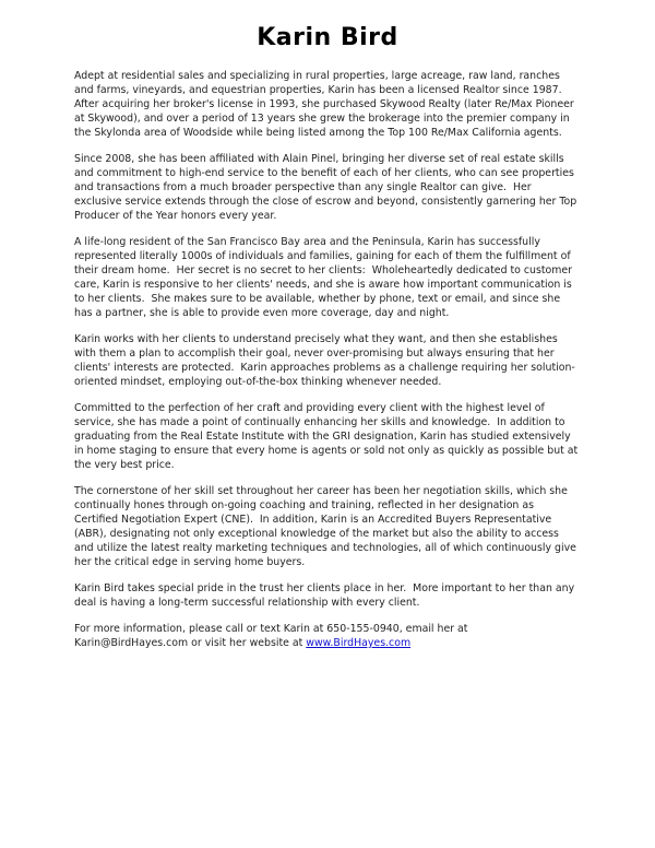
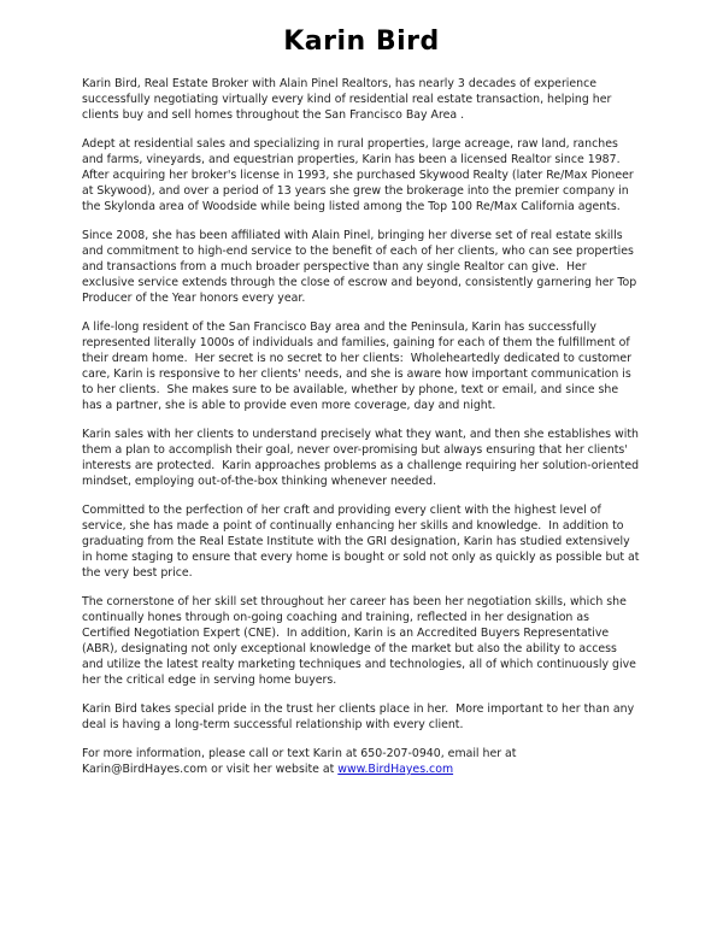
  Karin Bird
+ Karin Bird, Real Estate Broker with Alain Pinel Realtors, has nearly 3 decades of experience successfully negotiating virtually every kind of residential real estate transaction, helping her clients buy and sell homes throughout the San Francisco Bay Area .
  Adept at residential sales and specializing in rural properties, large acreage, raw land, ranches and farms, vineyards, and equestrian properties, Karin has been a licensed Realtor since 1987. After acquiring her broker's license in 1993, she purchased Skywood Realty (later Re/Max Pioneer at Skywood), and over a period of 13 years she grew the brokerage into the premier company in the Skylonda area of Woodside while being listed among the Top 100 Re/Max California agents.
  Since 2008, she has been affiliated with Alain Pinel, bringing her diverse set of real estate skills and commitment to high-end service to the benefit of each of her clients, who can see properties and transactions from a much broader perspective than any single Realtor can give. Her exclusive service extends through the close of escrow and beyond, consistently garnering her Top Producer of the Year honors every year.
  A life-long resident of the San Francisco Bay area and the Peninsula, Karin has successfully represented literally 1000s of individuals and families, gaining for each of them the fulfillment of their dream home. Her secret is no secret to her clients: Wholeheartedly dedicated to customer care, Karin is responsive to her clients' needs, and she is aware how important communication is to her clients. She makes sure to be available, whether by phone, text or email, and since she has a partner, she is able to provide even more coverage, day and night.
- Karin works with her clients to understand precisely what they want, and then she establishes with them a plan to accomplish their goal, never over-promising but always ensuring that her clients' interests are protected. Karin approaches problems as a challenge requiring her solution-oriented mindset, employing out-of-the-box thinking whenever needed.
+ Karin sales with her clients to understand precisely what they want, and then she establishes with them a plan to accomplish their goal, never over-promising but always ensuring that her clients' interests are protected. Karin approaches problems as a challenge requiring her solution-oriented mindset, employing out-of-the-box thinking whenever needed.
- Committed to the perfection of her craft and providing every client with the highest level of service, she has made a point of continually enhancing her skills and knowledge. In addition to graduating from the Real Estate Institute with the GRI designation, Karin has studied extensively in home staging to ensure that every home is agents or sold not only as quickly as possible but at the very best price.
+ Committed to the perfection of her craft and providing every client with the highest level of service, she has made a point of continually enhancing her skills and knowledge. In addition to graduating from the Real Estate Institute with the GRI designation, Karin has studied extensively in home staging to ensure that every home is bought or sold not only as quickly as possible but at the very best price.
  The cornerstone of her skill set throughout her career has been her negotiation skills, which she continually hones through on-going coaching and training, reflected in her designation as Certified Negotiation Expert (CNE). In addition, Karin is an Accredited Buyers Representative (ABR), designating not only exceptional knowledge of the market but also the ability to access and utilize the latest realty marketing techniques and technologies, all of which continuously give her the critical edge in serving home buyers.
  Karin Bird takes special pride in the trust her clients place in her. More important to her than any deal is having a long-term successful relationship with every client.
- For more information, please call or text Karin at 650-155-0940, email her at Karin@BirdHayes.com or visit her website at www.BirdHayes.com
+ For more information, please call or text Karin at 650-207-0940, email her at Karin@BirdHayes.com or visit her website at www.BirdHayes.com
